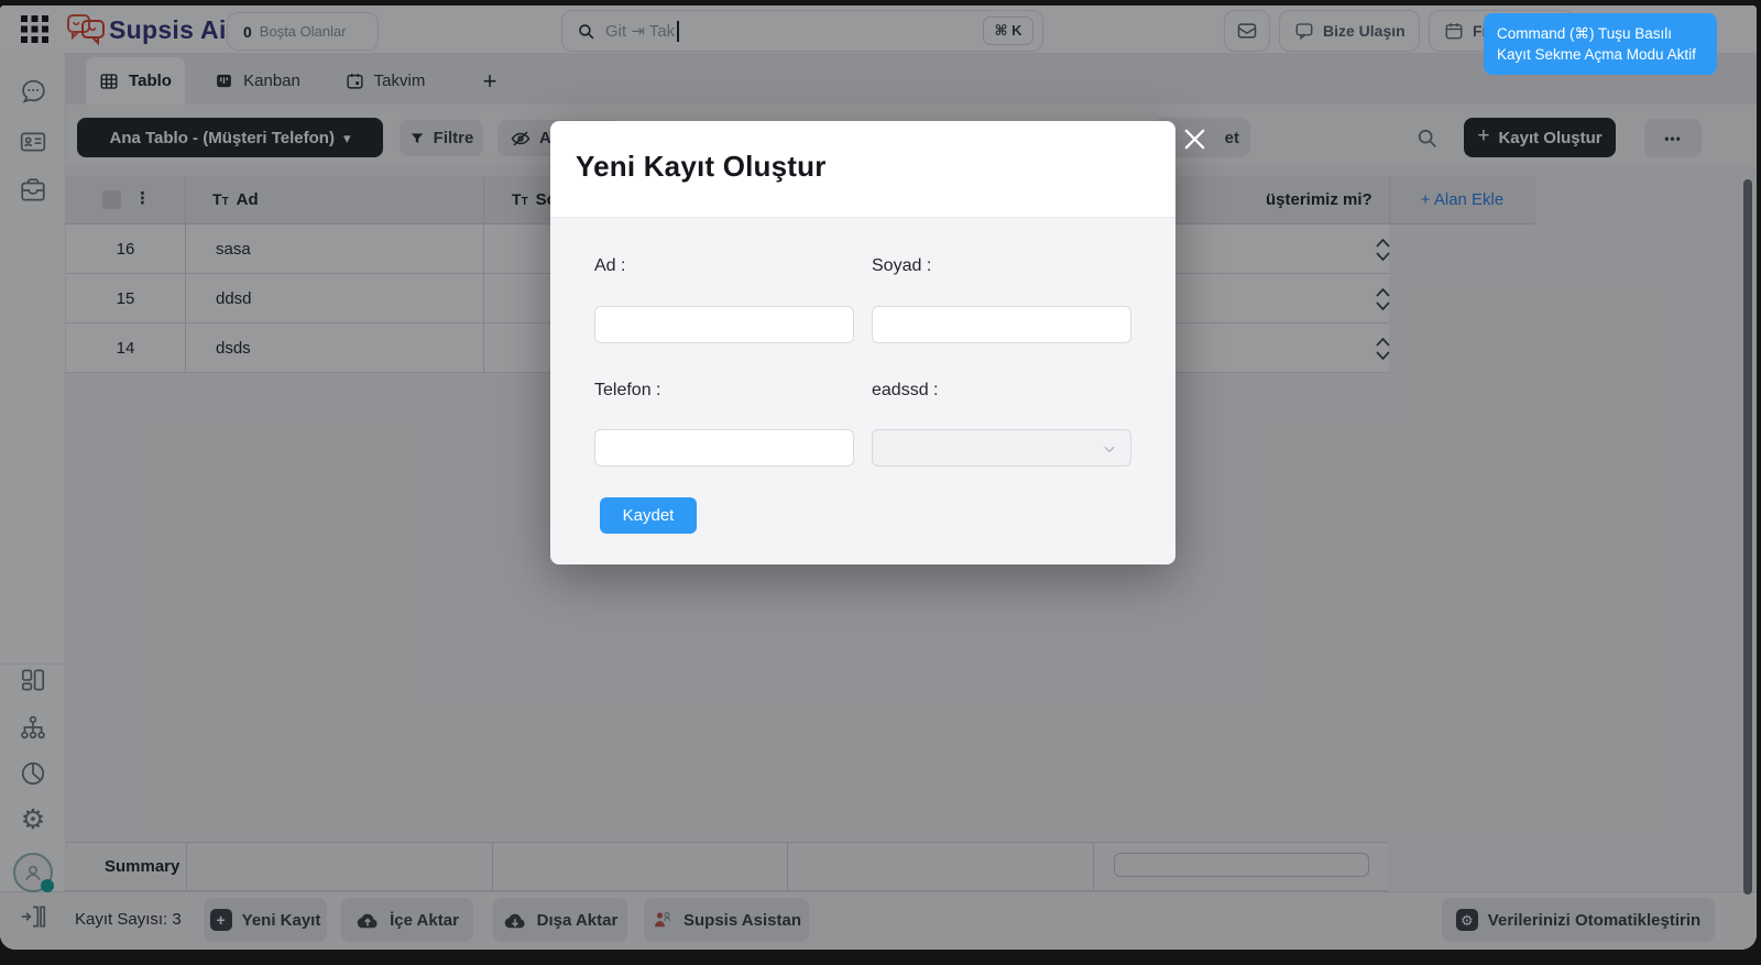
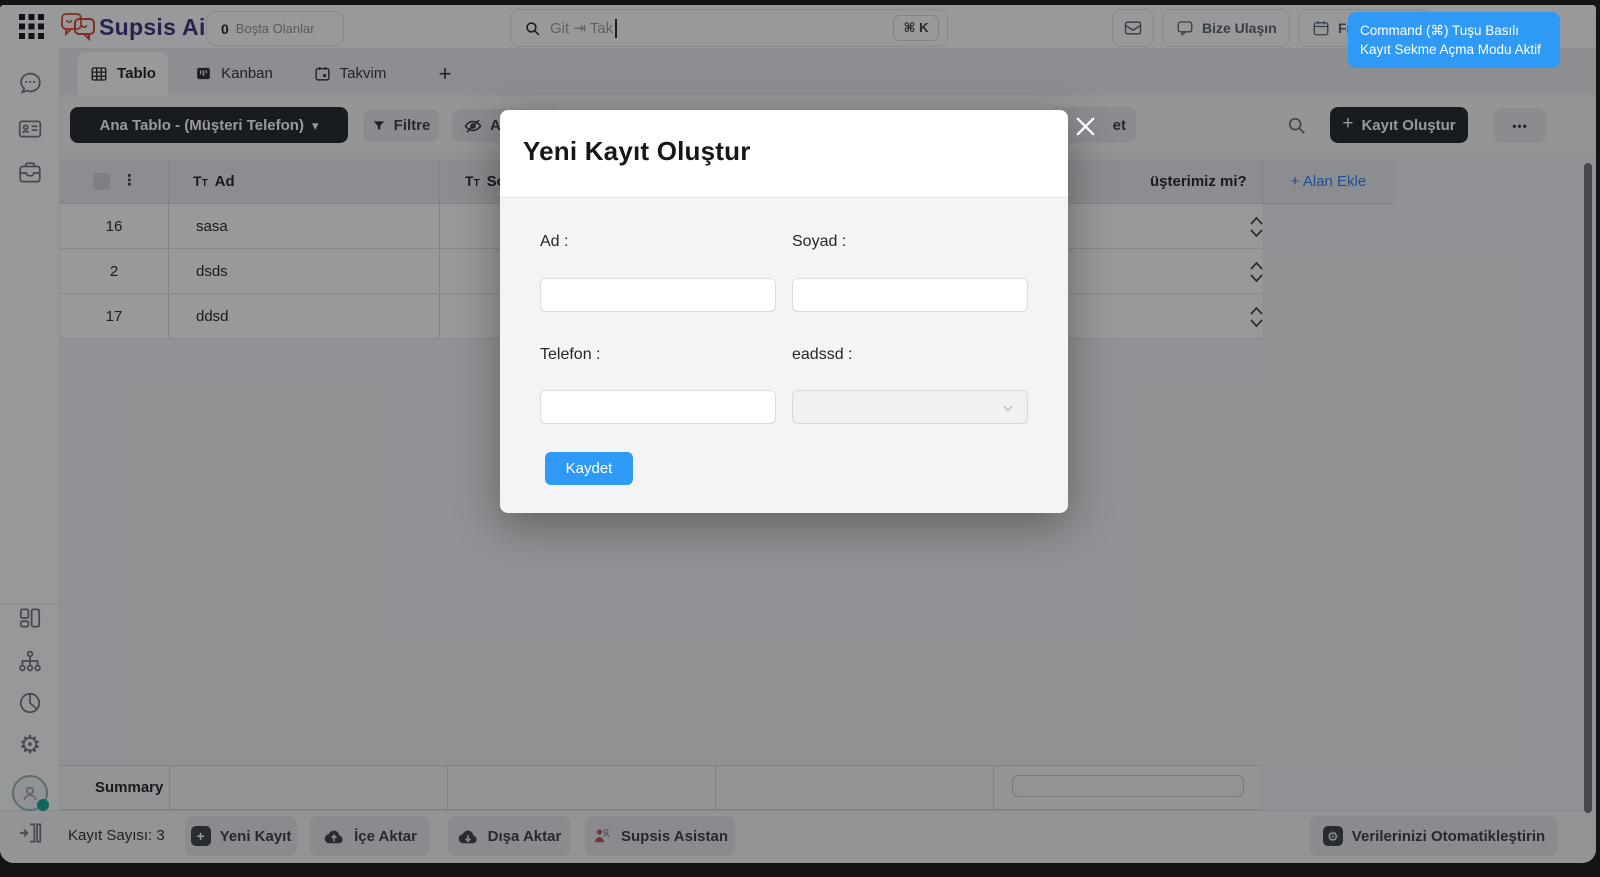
  Supsis Ai
  0
  Boşta Olanlar
  Git ⇥ Tak
  ⌘ K
  Bize Ulaşın
  Tablo
  Kanban
  Takvim
  +
  Ana Tablo - (Müşteri Telefon)
  ▾
  Filtre
  A
  et
  +
  Kayıt Oluştur
  •••
  ⋮
  TT
  Ad
  TT
  üşterimiz mi?
  + Alan Ekle
  16
  sasa
- 15
+ 2
- ddsd
+ dsds
- 14
+ 17
- dsds
+ ddsd
  Summary
  Kayıt Sayısı: 3
  +
  Yeni Kayıt
  İçe Aktar
  Dışa Aktar
  Supsis Asistan
  ⚙
  Verilerinizi Otomatikleştirin
  ⚙
  Yeni Kayıt Oluştur
  Ad :
  Soyad :
  Telefon :
  eadssd :
  Kaydet
  Command (⌘) Tuşu Basılı
  Kayıt Sekme Açma Modu Aktif
